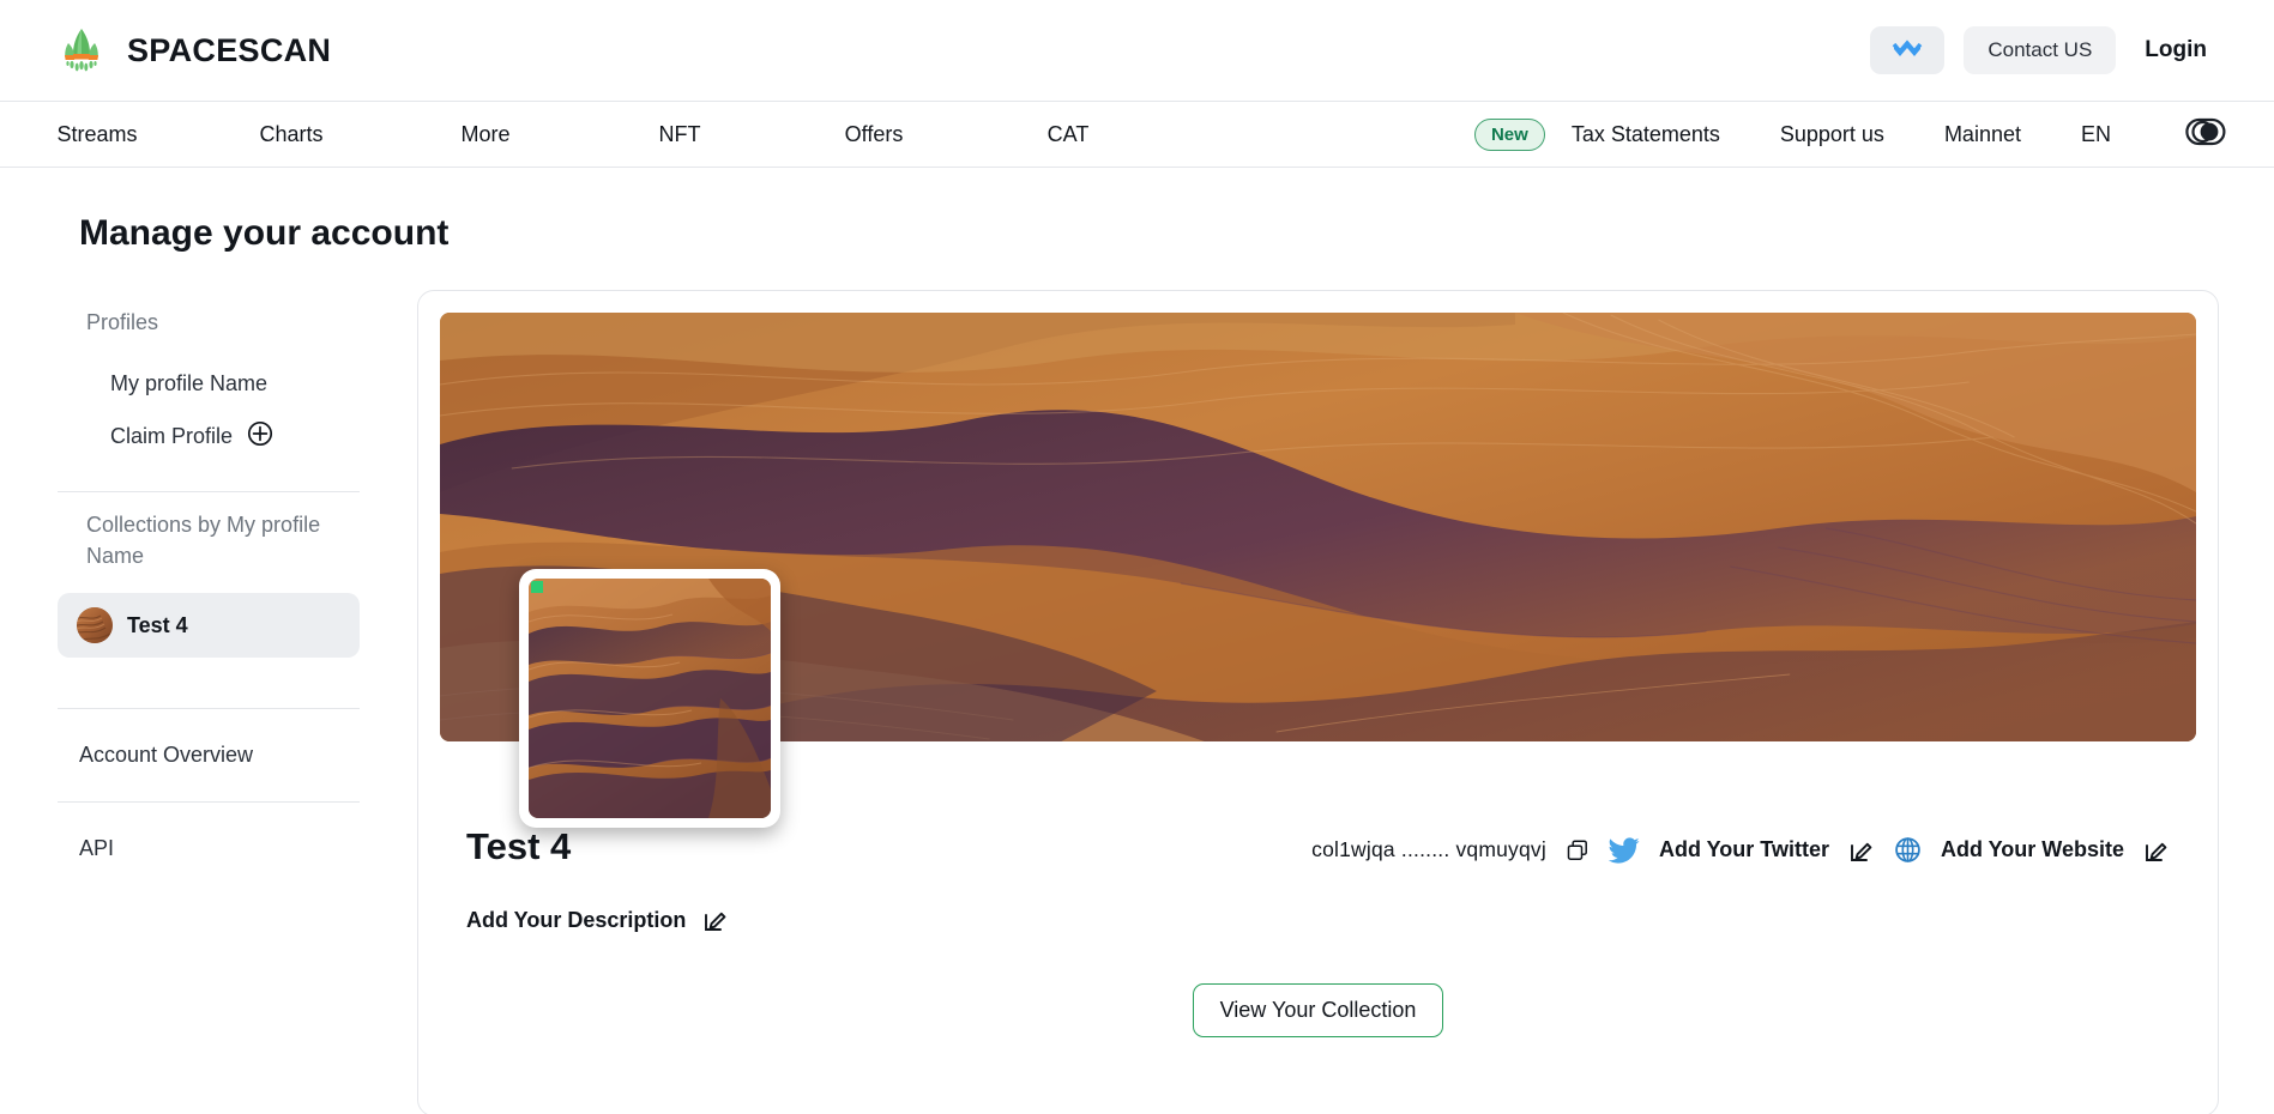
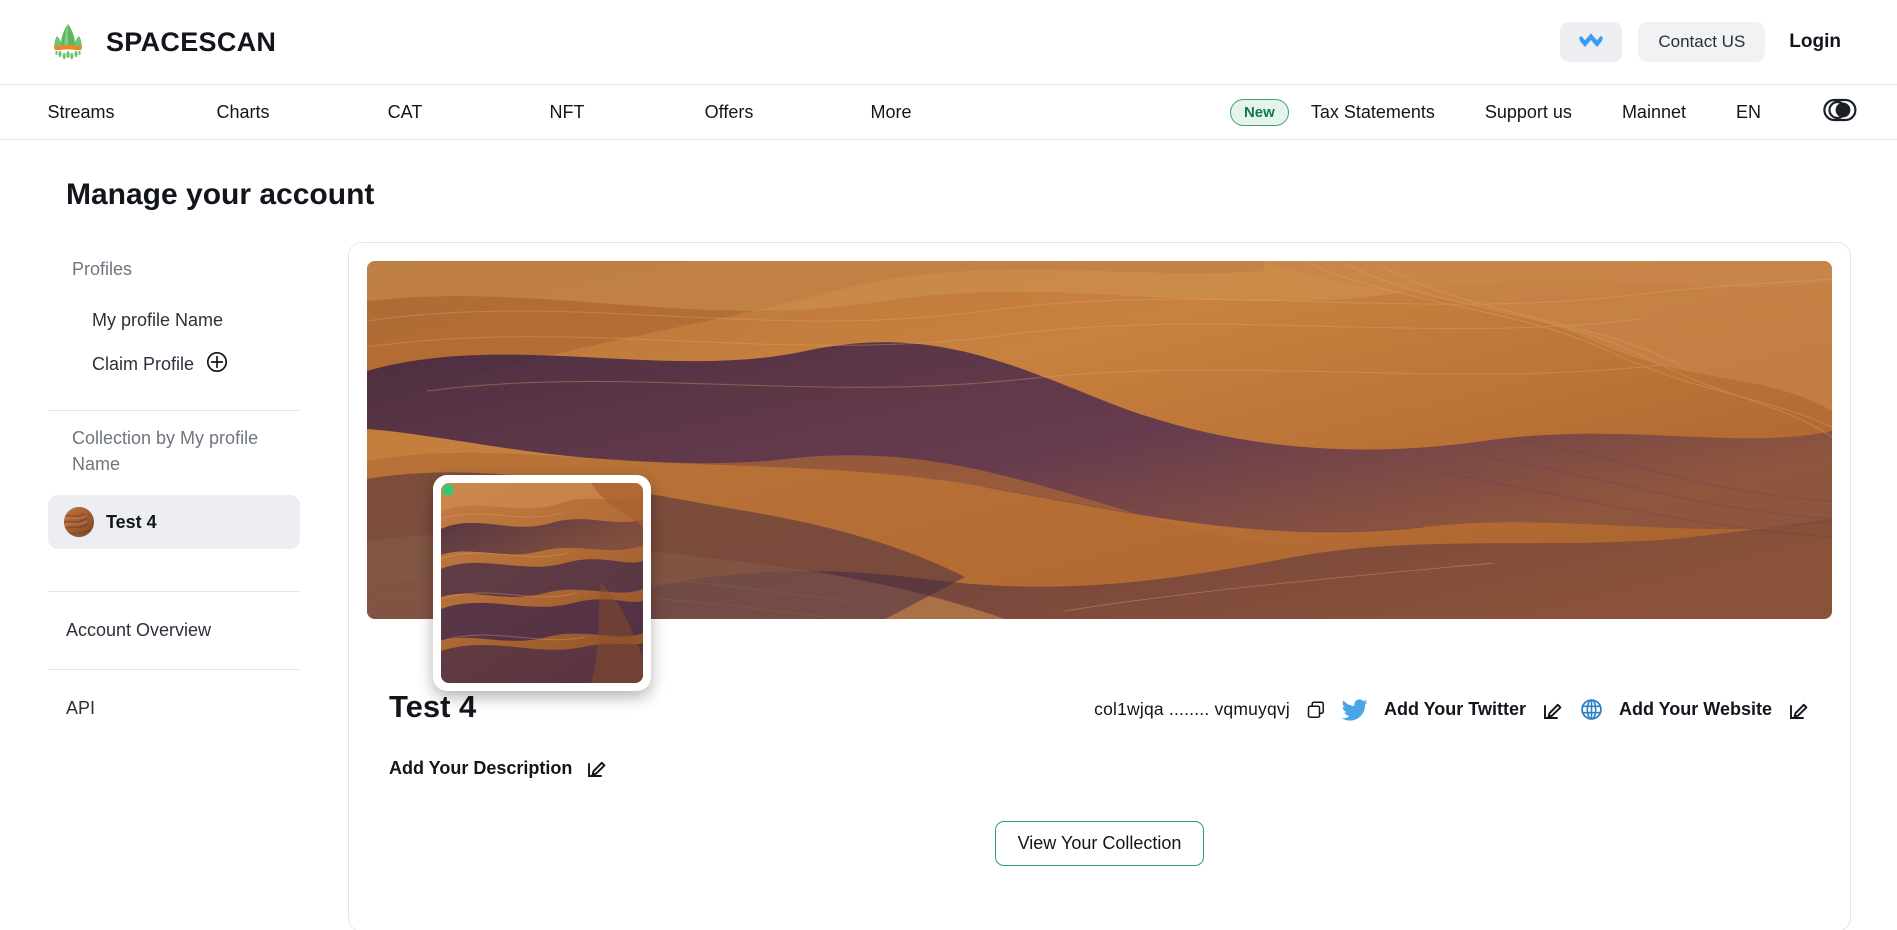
  SPACESCAN
  Contact US
  Login
  Streams
  Charts
- More
+ CAT
  NFT
  Offers
- CAT
+ More
  New
  Tax Statements
  Support us
  Mainnet
  EN
  Manage your account
  Profiles
  My profile Name
  Claim Profile
- Collections by My profile Name
+ Collection by My profile Name
  Test 4
  Account Overview
  API
  Test 4
  col1wjqa ........ vqmuyqvj
  Add Your Twitter
  Add Your Website
  Add Your Description
  View Your Collection
